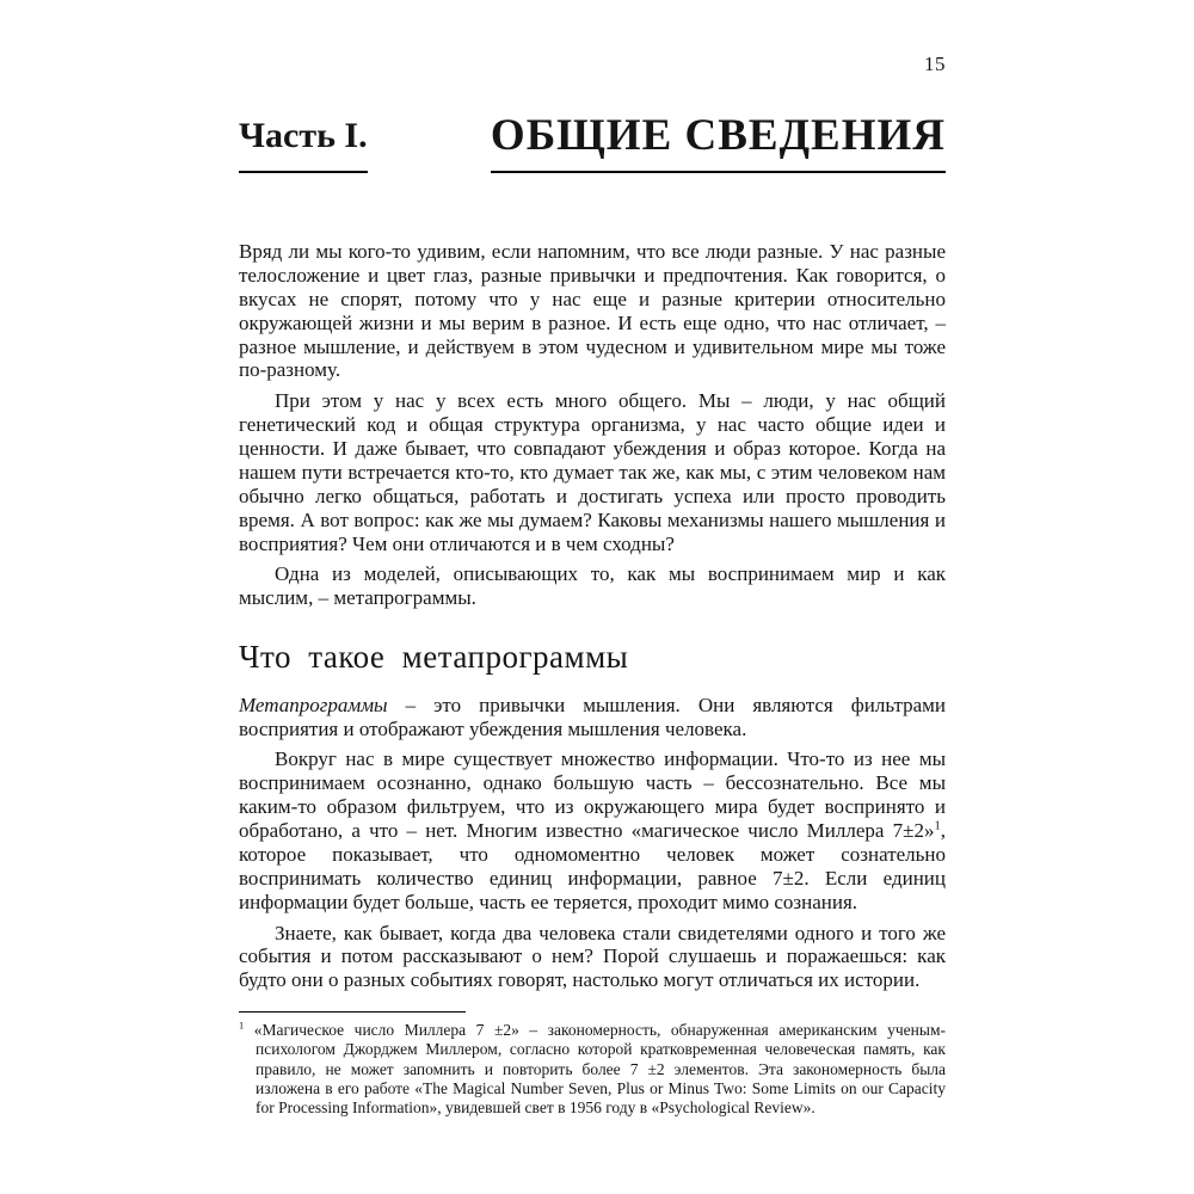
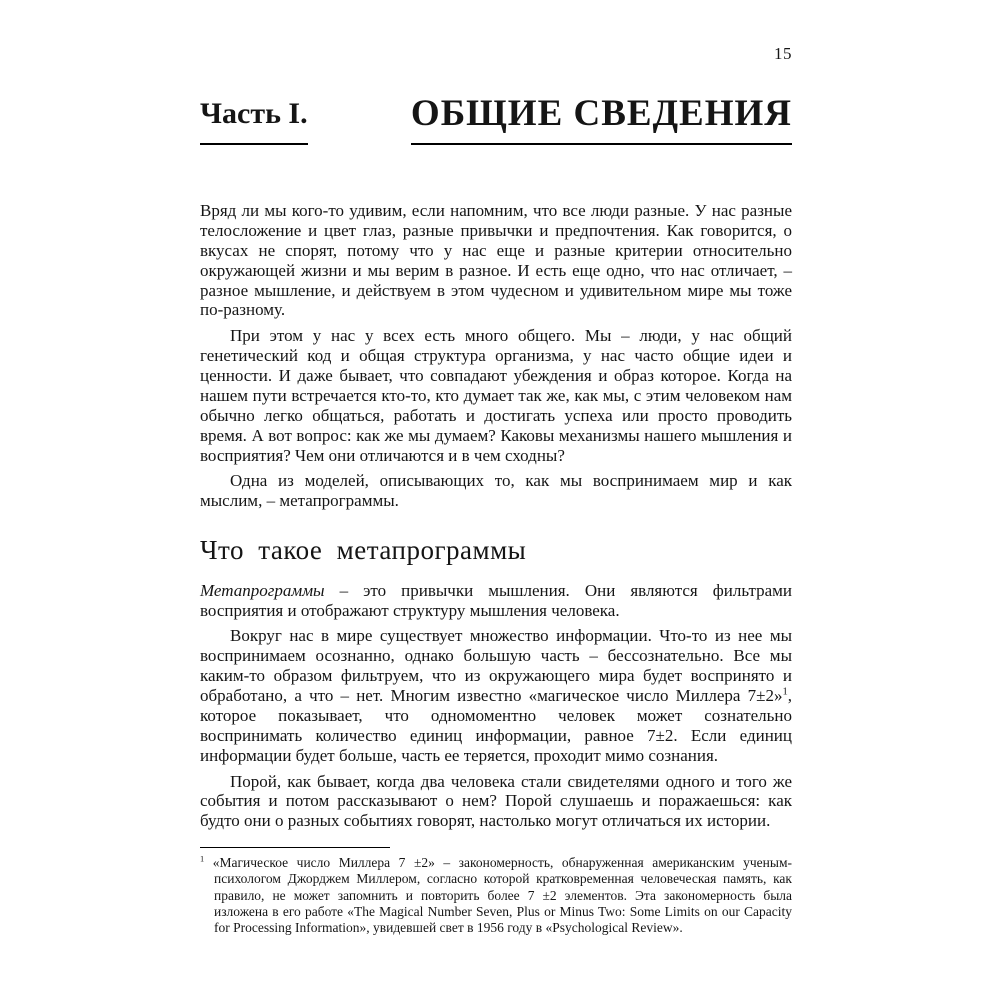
  15
  Часть I.
  ОБЩИЕ СВЕДЕНИЯ
  Вряд ли мы кого-то удивим, если напомним, что все люди разные. У нас разные телосложение и цвет глаз, разные привычки и предпочтения. Как говорится, о вкусах не спорят, потому что у нас еще и разные критерии относительно окружающей жизни и мы верим в разное. И есть еще одно, что нас отличает, – разное мышление, и действуем в этом чудесном и удивительном мире мы тоже по-разному.
  При этом у нас у всех есть много общего. Мы – люди, у нас общий генетический код и общая структура организма, у нас часто общие идеи и ценности. И даже бывает, что совпадают убеждения и образ которое. Когда на нашем пути встречается кто-то, кто думает так же, как мы, с этим человеком нам обычно легко общаться, работать и достигать успеха или просто проводить время. А вот вопрос: как же мы думаем? Каковы механизмы нашего мышления и восприятия? Чем они отличаются и в чем сходны?
  Одна из моделей, описывающих то, как мы воспринимаем мир и как мыслим, – метапрограммы.
  Что такое метапрограммы
- Метапрограммы – это привычки мышления. Они являются фильтрами восприятия и отображают убеждения мышления человека.
+ Метапрограммы – это привычки мышления. Они являются фильтрами восприятия и отображают структуру мышления человека.
  Вокруг нас в мире существует множество информации. Что-то из нее мы воспринимаем осознанно, однако большую часть – бессознательно. Все мы каким-то образом фильтруем, что из окружающего мира будет воспринято и обработано, а что – нет. Многим известно «магическое число Миллера 7±2»1, которое показывает, что одномоментно человек может сознательно воспринимать количество единиц информации, равное 7±2. Если единиц информации будет больше, часть ее теряется, проходит мимо сознания.
- Знаете, как бывает, когда два человека стали свидетелями одного и того же события и потом рассказывают о нем? Порой слушаешь и поражаешься: как будто они о разных событиях говорят, настолько могут отличаться их истории.
+ Порой, как бывает, когда два человека стали свидетелями одного и того же события и потом рассказывают о нем? Порой слушаешь и поражаешься: как будто они о разных событиях говорят, настолько могут отличаться их истории.
  1 «Магическое число Миллера 7 ±2» – закономерность, обнаруженная американским ученым-психологом Джорджем Миллером, согласно которой кратковременная человеческая память, как правило, не может запомнить и повторить более 7 ±2 элементов. Эта закономерность была изложена в его работе «The Magical Number Seven, Plus or Minus Two: Some Limits on our Capacity for Processing Information», увидевшей свет в 1956 году в «Psychological Review».
